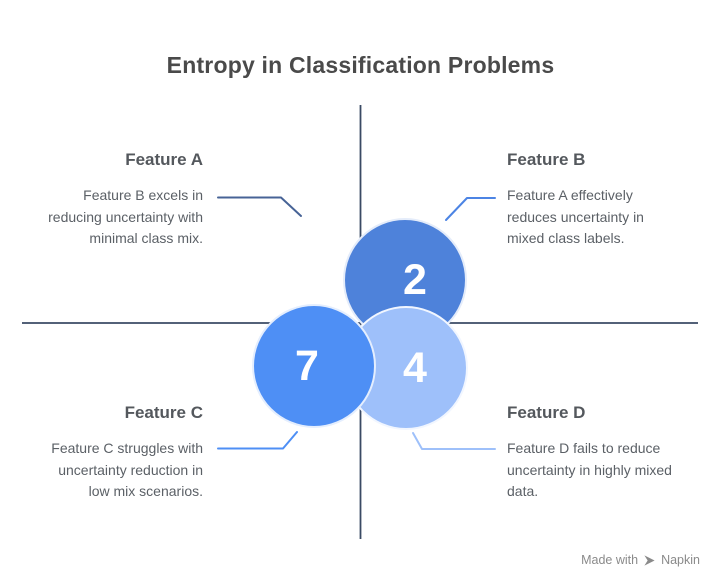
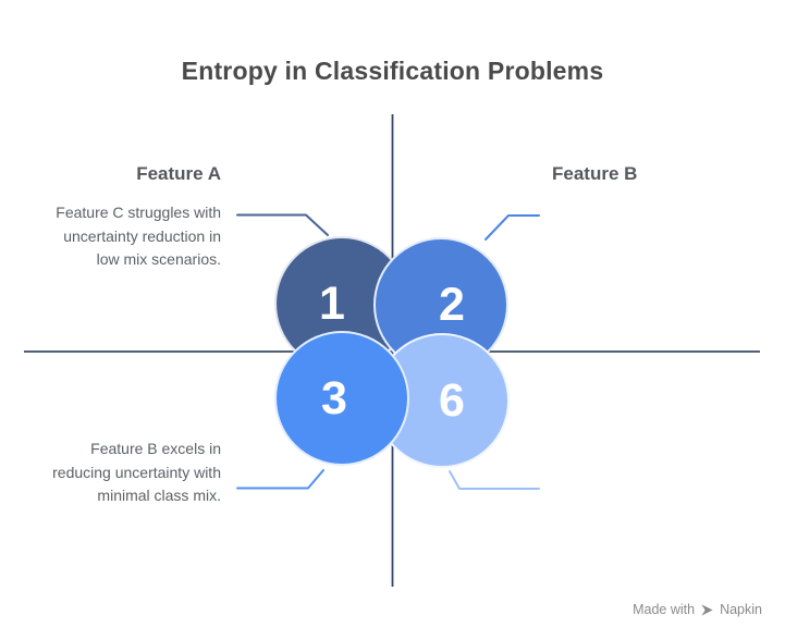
  Entropy in Classification Problems
+ 1
  2
- 4
+ 6
- 7
+ 3
  Feature A
- Feature B excels in reducing uncertainty with minimal class mix.
+ Feature C struggles with uncertainty reduction in low mix scenarios.
  Feature B
- Feature A effectively reduces uncertainty in mixed class labels.
- Feature C
- Feature C struggles with uncertainty reduction in low mix scenarios.
+ Feature B excels in reducing uncertainty with minimal class mix.
- Feature D
- Feature D fails to reduce uncertainty in highly mixed data.
  Made with
  Napkin
